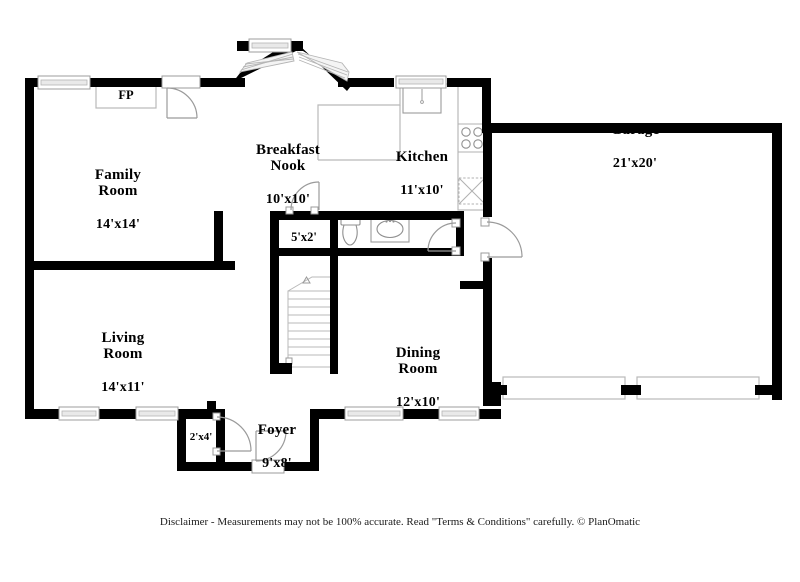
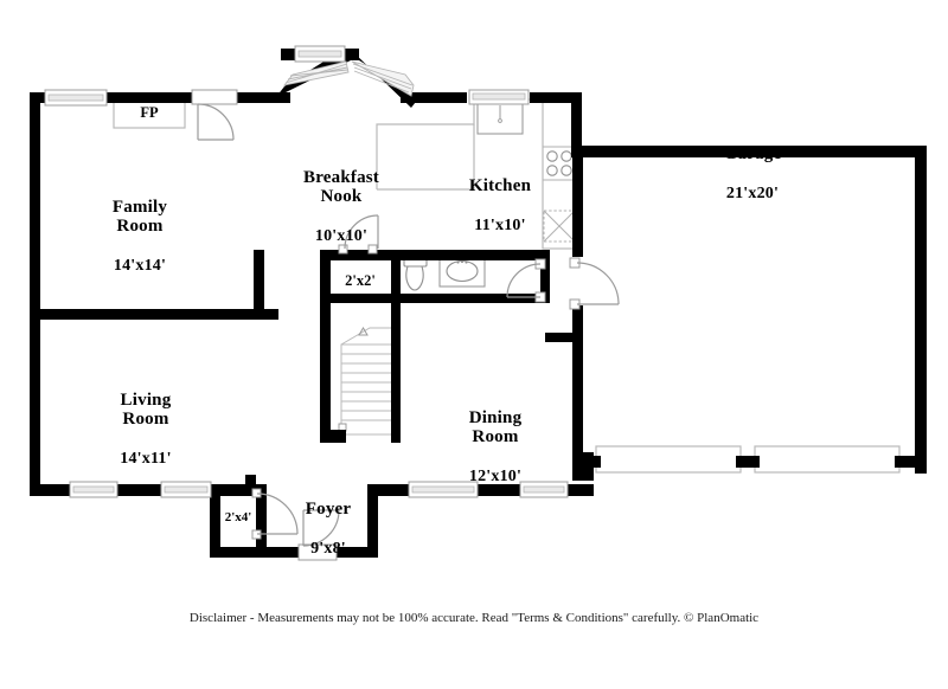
  Family
  Room
  14'x14'
  Breakfast
  Nook
  10'x10'
  Kitchen
  11'x10'
  Garage
  21'x20'
  Living
  Room
  14'x11'
  Dining
  Room
  12'x10'
  Foyer
  9'x8'
- 5'x2'
+ 2'x2'
  2'x4'
  FP
  Disclaimer - Measurements may not be 100% accurate. Read "Terms & Conditions" carefully. © PlanOmatic
